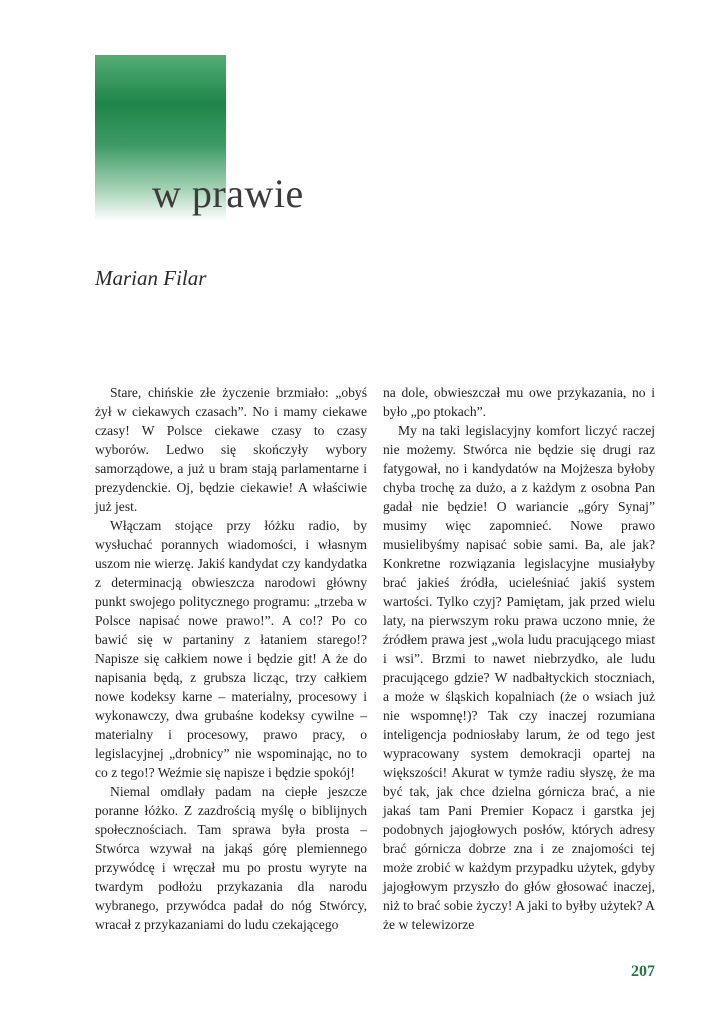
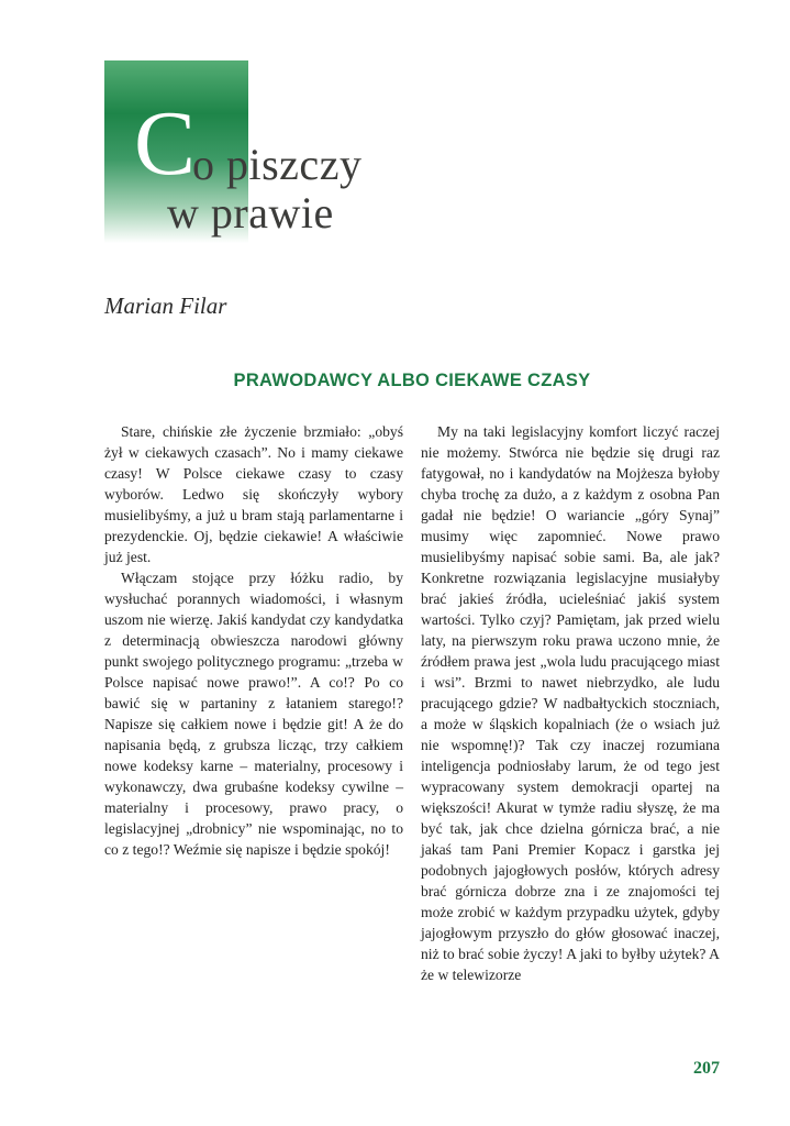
+ C
+ o piszczy
  w prawie
  Marian Filar
+ PRAWODAWCY ALBO CIEKAWE CZASY
- Stare, chińskie złe życzenie brzmiało: „obyś żył w ciekawych czasach”. No i mamy ciekawe czasy! W Polsce ciekawe czasy to czasy wyborów. Ledwo się skończyły wybory samorządowe, a już u bram stają parlamentarne i prezydenckie. Oj, będzie ciekawie! A właściwie już jest.
+ Stare, chińskie złe życzenie brzmiało: „obyś żył w ciekawych czasach”. No i mamy ciekawe czasy! W Polsce ciekawe czasy to czasy wyborów. Ledwo się skończyły wybory musielibyśmy, a już u bram stają parlamentarne i prezydenckie. Oj, będzie ciekawie! A właściwie już jest.
  Włączam stojące przy łóżku radio, by wysłuchać porannych wiadomości, i własnym uszom nie wierzę. Jakiś kandydat czy kandydatka z determinacją obwieszcza narodowi główny punkt swojego politycznego programu: „trzeba w Polsce napisać nowe prawo!”. A co!? Po co bawić się w partaniny z łataniem starego!? Napisze się całkiem nowe i będzie git! A że do napisania będą, z grubsza licząc, trzy całkiem nowe kodeksy karne – materialny, procesowy i wykonawczy, dwa grubaśne kodeksy cywilne – materialny i procesowy, prawo pracy, o legislacyjnej „drobnicy” nie wspominając, no to co z tego!? Weźmie się napisze i będzie spokój!
- Niemal omdlały padam na ciepłe jeszcze poranne łóżko. Z zazdrością myślę o biblijnych społecznościach. Tam sprawa była prosta – Stwórca wzywał na jakąś górę plemiennego przywódcę i wręczał mu po prostu wyryte na twardym podłożu przykazania dla narodu wybranego, przywódca padał do nóg Stwórcy, wracał z przykazaniami do ludu czekającego
- na dole, obwieszczał mu owe przykazania, no i było „po ptokach”.
  My na taki legislacyjny komfort liczyć raczej nie możemy. Stwórca nie będzie się drugi raz fatygował, no i kandydatów na Mojżesza byłoby chyba trochę za dużo, a z każdym z osobna Pan gadał nie będzie! O wariancie „góry Synaj” musimy więc zapomnieć. Nowe prawo musielibyśmy napisać sobie sami. Ba, ale jak? Konkretne rozwiązania legislacyjne musiałyby brać jakieś źródła, ucieleśniać jakiś system wartości. Tylko czyj? Pamiętam, jak przed wielu laty, na pierwszym roku prawa uczono mnie, że źródłem prawa jest „wola ludu pracującego miast i wsi”. Brzmi to nawet niebrzydko, ale ludu pracującego gdzie? W nadbałtyckich stoczniach, a może w śląskich kopalniach (że o wsiach już nie wspomnę!)? Tak czy inaczej rozumiana inteligencja podniosłaby larum, że od tego jest wypracowany system demokracji opartej na większości! Akurat w tymże radiu słyszę, że ma być tak, jak chce dzielna górnicza brać, a nie jakaś tam Pani Premier Kopacz i garstka jej podobnych jajogłowych posłów, których adresy brać górnicza dobrze zna i ze znajomości tej może zrobić w każdym przypadku użytek, gdyby jajogłowym przyszło do głów głosować inaczej, niż to brać sobie życzy! A jaki to byłby użytek? A że w telewizorze
  207
